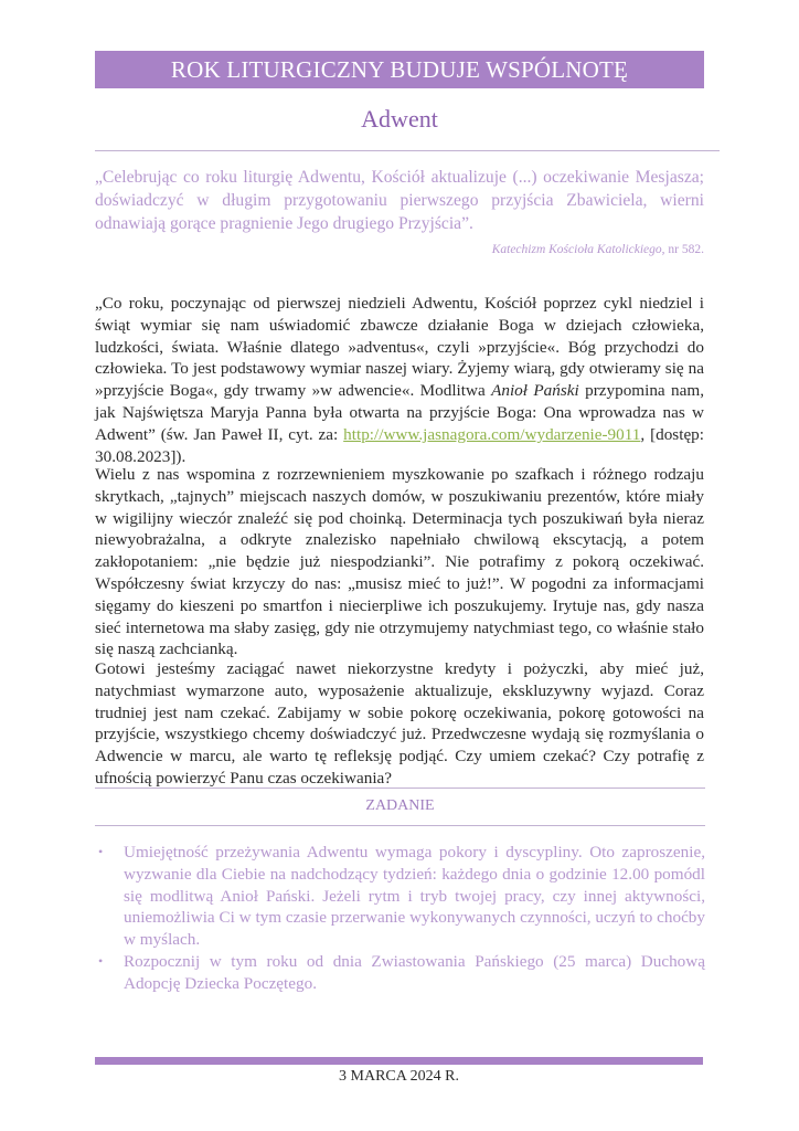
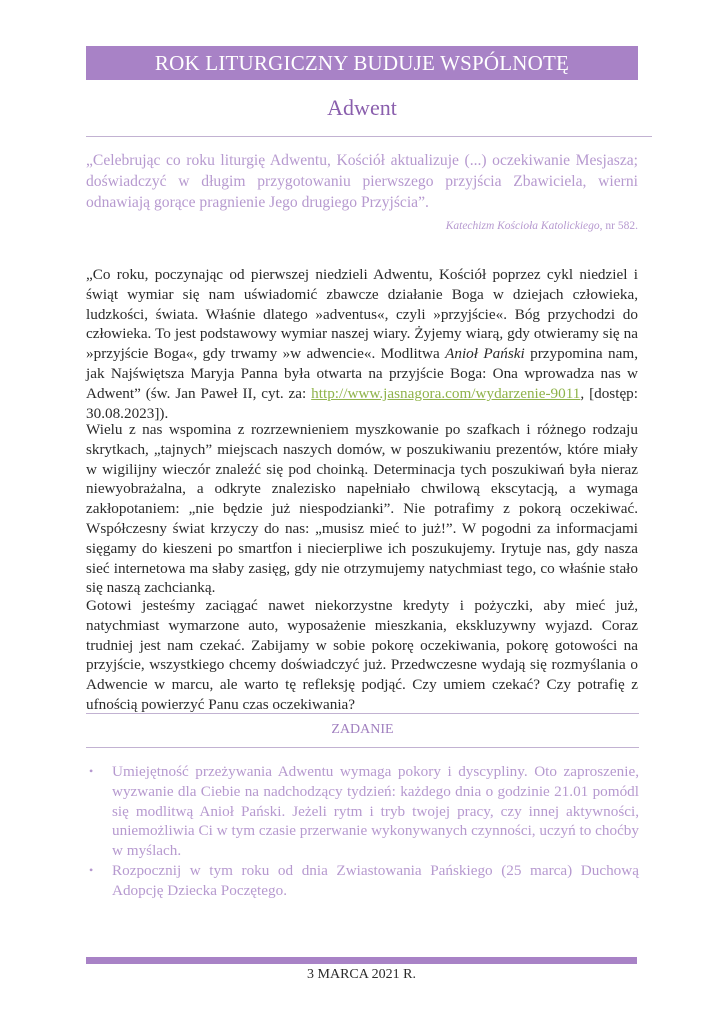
  ROK LITURGICZNY BUDUJE WSPÓLNOTĘ
  Adwent
  „Celebrując co roku liturgię Adwentu, Kościół aktualizuje (...) oczekiwanie Mesjasza; doświadczyć w długim przygotowaniu pierwszego przyjścia Zbawiciela, wierni odnawiają gorące pragnienie Jego drugiego Przyjścia”.
  Katechizm Kościoła Katolickiego, nr 582.
  „Co roku, poczynając od pierwszej niedzieli Adwentu, Kościół poprzez cykl niedziel i świąt wymiar się nam uświadomić zbawcze działanie Boga w dziejach człowieka, ludzkości, świata. Właśnie dlatego »adventus«, czyli »przyjście«. Bóg przychodzi do człowieka. To jest podstawowy wymiar naszej wiary. Żyjemy wiarą, gdy otwieramy się na »przyjście Boga«, gdy trwamy »w adwencie«. Modlitwa Anioł Pański przypomina nam, jak Najświętsza Maryja Panna była otwarta na przyjście Boga: Ona wprowadza nas w Adwent” (św. Jan Paweł II, cyt. za: http://www.jasnagora.com/wydarzenie-9011, [dostęp: 30.08.2023]).
- Wielu z nas wspomina z rozrzewnieniem myszkowanie po szafkach i różnego rodzaju skrytkach, „tajnych” miejscach naszych domów, w poszukiwaniu prezentów, które miały w wigilijny wieczór znaleźć się pod choinką. Determinacja tych poszukiwań była nieraz niewyobrażalna, a odkryte znalezisko napełniało chwilową ekscytacją, a potem zakłopotaniem: „nie będzie już niespodzianki”. Nie potrafimy z pokorą oczekiwać. Współczesny świat krzyczy do nas: „musisz mieć to już!”. W pogodni za informacjami sięgamy do kieszeni po smartfon i niecierpliwe ich poszukujemy. Irytuje nas, gdy nasza sieć internetowa ma słaby zasięg, gdy nie otrzymujemy natychmiast tego, co właśnie stało się naszą zachcianką.
+ Wielu z nas wspomina z rozrzewnieniem myszkowanie po szafkach i różnego rodzaju skrytkach, „tajnych” miejscach naszych domów, w poszukiwaniu prezentów, które miały w wigilijny wieczór znaleźć się pod choinką. Determinacja tych poszukiwań była nieraz niewyobrażalna, a odkryte znalezisko napełniało chwilową ekscytacją, a wymaga zakłopotaniem: „nie będzie już niespodzianki”. Nie potrafimy z pokorą oczekiwać. Współczesny świat krzyczy do nas: „musisz mieć to już!”. W pogodni za informacjami sięgamy do kieszeni po smartfon i niecierpliwe ich poszukujemy. Irytuje nas, gdy nasza sieć internetowa ma słaby zasięg, gdy nie otrzymujemy natychmiast tego, co właśnie stało się naszą zachcianką.
- Gotowi jesteśmy zaciągać nawet niekorzystne kredyty i pożyczki, aby mieć już, natychmiast wymarzone auto, wyposażenie aktualizuje, ekskluzywny wyjazd. Coraz trudniej jest nam czekać. Zabijamy w sobie pokorę oczekiwania, pokorę gotowości na przyjście, wszystkiego chcemy doświadczyć już. Przedwczesne wydają się rozmyślania o Adwencie w marcu, ale warto tę refleksję podjąć. Czy umiem czekać? Czy potrafię z ufnością powierzyć Panu czas oczekiwania?
+ Gotowi jesteśmy zaciągać nawet niekorzystne kredyty i pożyczki, aby mieć już, natychmiast wymarzone auto, wyposażenie mieszkania, ekskluzywny wyjazd. Coraz trudniej jest nam czekać. Zabijamy w sobie pokorę oczekiwania, pokorę gotowości na przyjście, wszystkiego chcemy doświadczyć już. Przedwczesne wydają się rozmyślania o Adwencie w marcu, ale warto tę refleksję podjąć. Czy umiem czekać? Czy potrafię z ufnością powierzyć Panu czas oczekiwania?
  ZADANIE
  •
- Umiejętność przeżywania Adwentu wymaga pokory i dyscypliny. Oto zaproszenie, wyzwanie dla Ciebie na nadchodzący tydzień: każdego dnia o godzinie 12.00 pomódl się modlitwą Anioł Pański. Jeżeli rytm i tryb twojej pracy, czy innej aktywności, uniemożliwia Ci w tym czasie przerwanie wykonywanych czynności, uczyń to choćby w myślach.
+ Umiejętność przeżywania Adwentu wymaga pokory i dyscypliny. Oto zaproszenie, wyzwanie dla Ciebie na nadchodzący tydzień: każdego dnia o godzinie 21.01 pomódl się modlitwą Anioł Pański. Jeżeli rytm i tryb twojej pracy, czy innej aktywności, uniemożliwia Ci w tym czasie przerwanie wykonywanych czynności, uczyń to choćby w myślach.
  •
  Rozpocznij w tym roku od dnia Zwiastowania Pańskiego (25 marca) Duchową Adopcję Dziecka Poczętego.
- 3 MARCA 2024 R.
+ 3 MARCA 2021 R.
